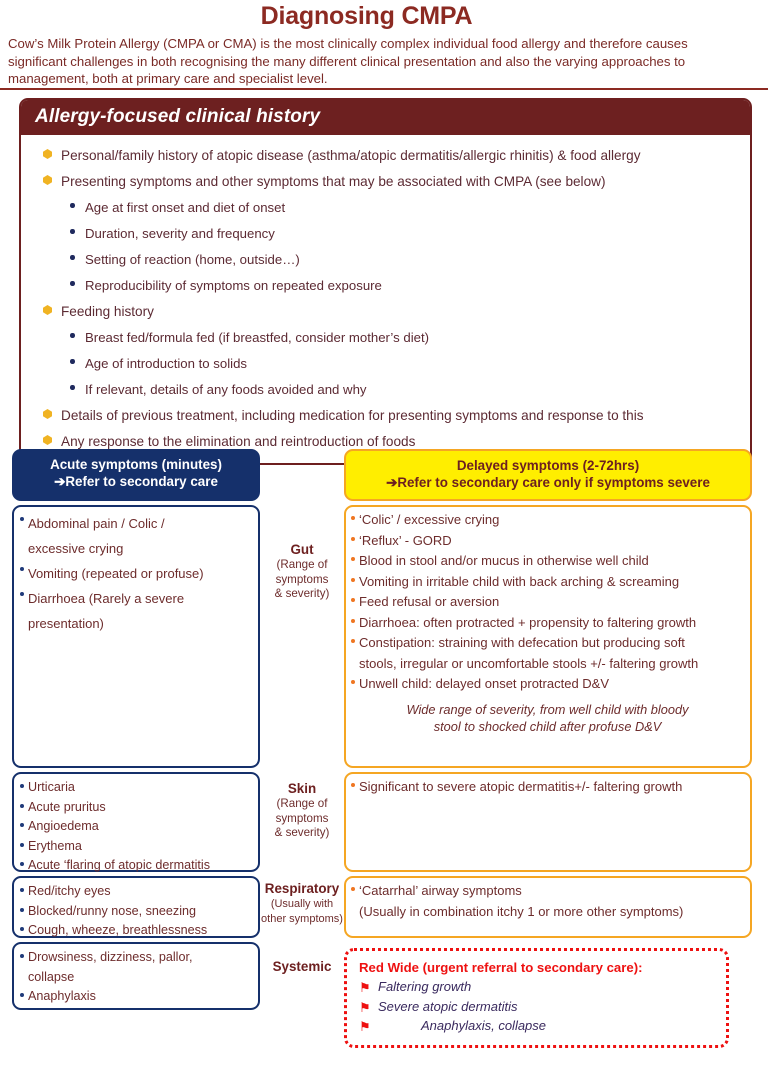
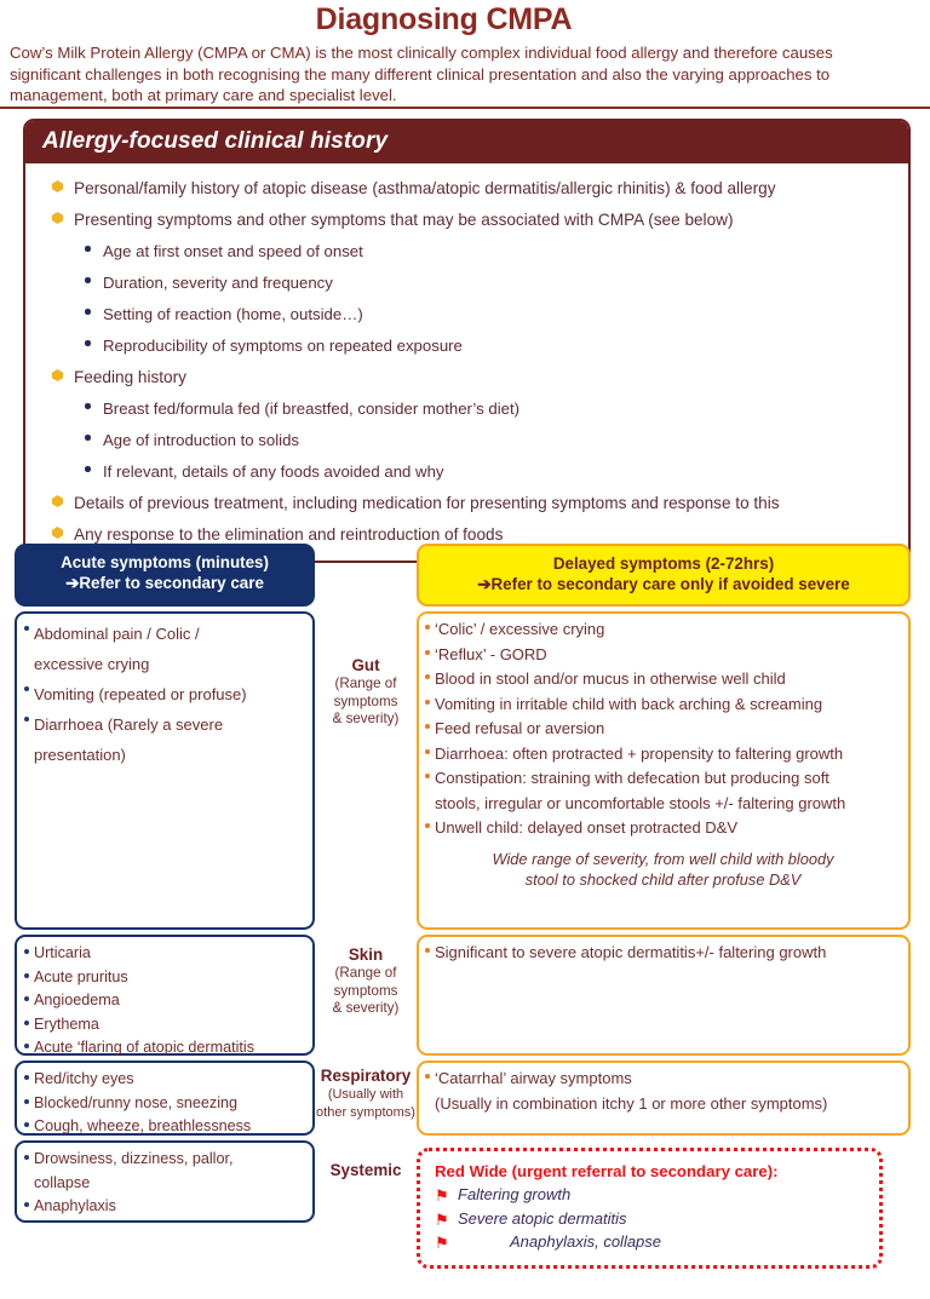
  Diagnosing CMPA
  Cow’s Milk Protein Allergy (CMPA or CMA) is the most clinically complex individual food allergy and therefore causes
  significant challenges in both recognising the many different clinical presentation and also the varying approaches to
  management, both at primary care and specialist level.
  Allergy-focused clinical history
  Personal/family history of atopic disease (asthma/atopic dermatitis/allergic rhinitis) & food allergy
  Presenting symptoms and other symptoms that may be associated with CMPA (see below)
- Age at first onset and diet of onset
+ Age at first onset and speed of onset
  Duration, severity and frequency
  Setting of reaction (home, outside…)
  Reproducibility of symptoms on repeated exposure
  Feeding history
  Breast fed/formula fed (if breastfed, consider mother’s diet)
  Age of introduction to solids
  If relevant, details of any foods avoided and why
  Details of previous treatment, including medication for presenting symptoms and response to this
  Any response to the elimination and reintroduction of foods
  Acute symptoms (minutes)
  ➔Refer to secondary care
  Delayed symptoms (2-72hrs)
- ➔Refer to secondary care only if symptoms severe
+ ➔Refer to secondary care only if avoided severe
  Abdominal pain / Colic /
  excessive crying
  Vomiting (repeated or profuse)
  Diarrhoea (Rarely a severe
  presentation)
  Gut
  (Range of
  symptoms
  & severity)
  ‘Colic’ / excessive crying
  ‘Reflux’ - GORD
  Blood in stool and/or mucus in otherwise well child
  Vomiting in irritable child with back arching & screaming
  Feed refusal or aversion
  Diarrhoea: often protracted + propensity to faltering growth
  Constipation: straining with defecation but producing soft
  stools, irregular or uncomfortable stools +/- faltering growth
  Unwell child: delayed onset protracted D&V
  Wide range of severity, from well child with bloody
  stool to shocked child after profuse D&V
  Urticaria
  Acute pruritus
  Angioedema
  Erythema
  Acute ‘flaring of atopic dermatitis
  Skin
  (Range of
  symptoms
  & severity)
  Significant to severe atopic dermatitis+/- faltering growth
  Red/itchy eyes
  Blocked/runny nose, sneezing
  Cough, wheeze, breathlessness
  Respiratory
  (Usually with
  other symptoms)
  ‘Catarrhal’ airway symptoms
  (Usually in combination itchy 1 or more other symptoms)
  Drowsiness, dizziness, pallor,
  collapse
  Anaphylaxis
  Systemic
  Red Wide (urgent referral to secondary care):
  ⚑
  Faltering growth
  ⚑
  Severe atopic dermatitis
  ⚑
  Anaphylaxis, collapse
